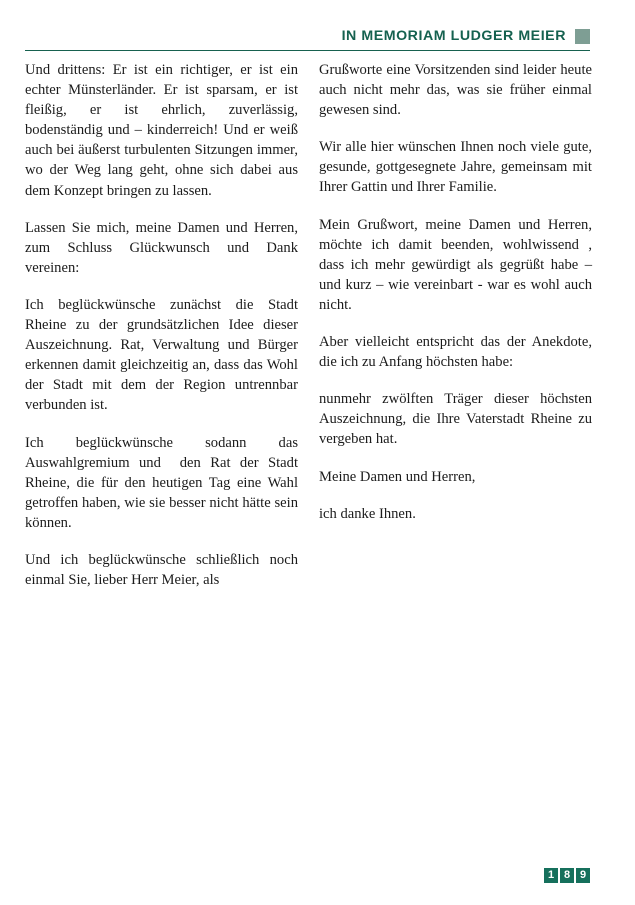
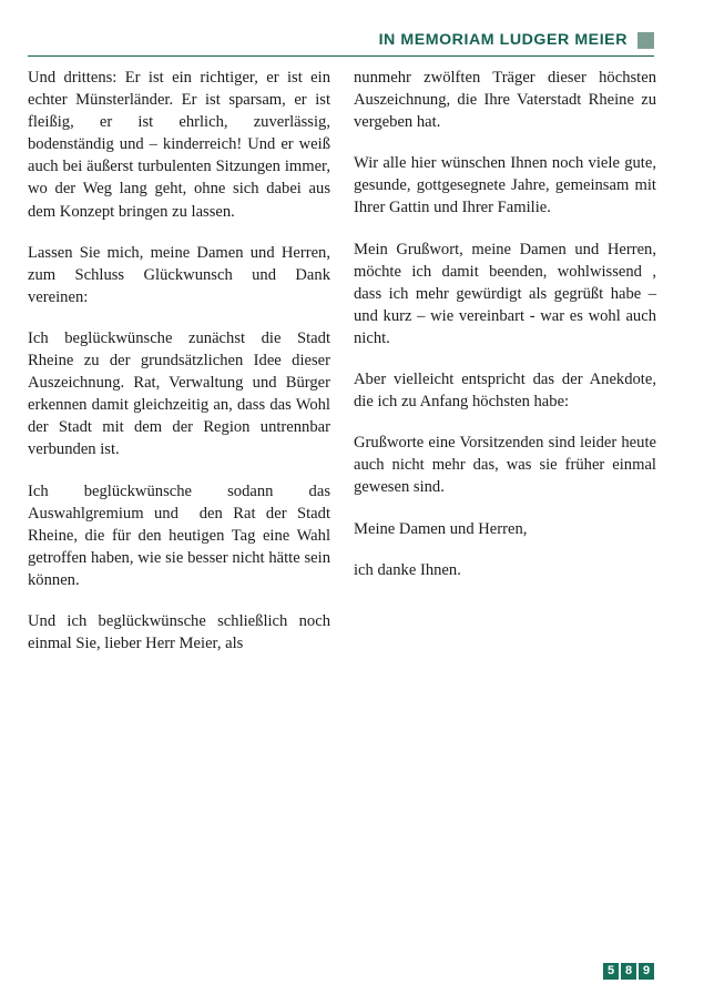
  IN MEMORIAM LUDGER MEIER
  Und drittens: Er ist ein richtiger, er ist ein echter Münsterländer. Er ist sparsam, er ist fleißig, er ist ehrlich, zuverlässig, bodenständig und – kinderreich! Und er weiß auch bei äußerst turbulenten Sitzungen immer, wo der Weg lang geht, ohne sich dabei aus dem Konzept bringen zu lassen.
  Lassen Sie mich, meine Damen und Herren, zum Schluss Glückwunsch und Dank vereinen:
  Ich beglückwünsche zunächst die Stadt Rheine zu der grundsätzlichen Idee dieser Auszeichnung. Rat, Verwaltung und Bürger erkennen damit gleichzeitig an, dass das Wohl der Stadt mit dem der Region untrennbar verbunden ist.
  Ich beglückwünsche sodann das Auswahlgremium und den Rat der Stadt Rheine, die für den heutigen Tag eine Wahl getroffen haben, wie sie besser nicht hätte sein können.
  Und ich beglückwünsche schließlich noch einmal Sie, lieber Herr Meier, als
- Grußworte eine Vorsitzenden sind leider heute auch nicht mehr das, was sie früher einmal gewesen sind.
+ nunmehr zwölften Träger dieser höchsten Auszeichnung, die Ihre Vaterstadt Rheine zu vergeben hat.
  Wir alle hier wünschen Ihnen noch viele gute, gesunde, gottgesegnete Jahre, gemeinsam mit Ihrer Gattin und Ihrer Familie.
  Mein Grußwort, meine Damen und Herren, möchte ich damit beenden, wohlwissend , dass ich mehr gewürdigt als gegrüßt habe – und kurz – wie vereinbart - war es wohl auch nicht.
  Aber vielleicht entspricht das der Anekdote, die ich zu Anfang höchsten habe:
- nunmehr zwölften Träger dieser höchsten Auszeichnung, die Ihre Vaterstadt Rheine zu vergeben hat.
+ Grußworte eine Vorsitzenden sind leider heute auch nicht mehr das, was sie früher einmal gewesen sind.
  Meine Damen und Herren,
  ich danke Ihnen.
- 1
+ 5
  8
  9
